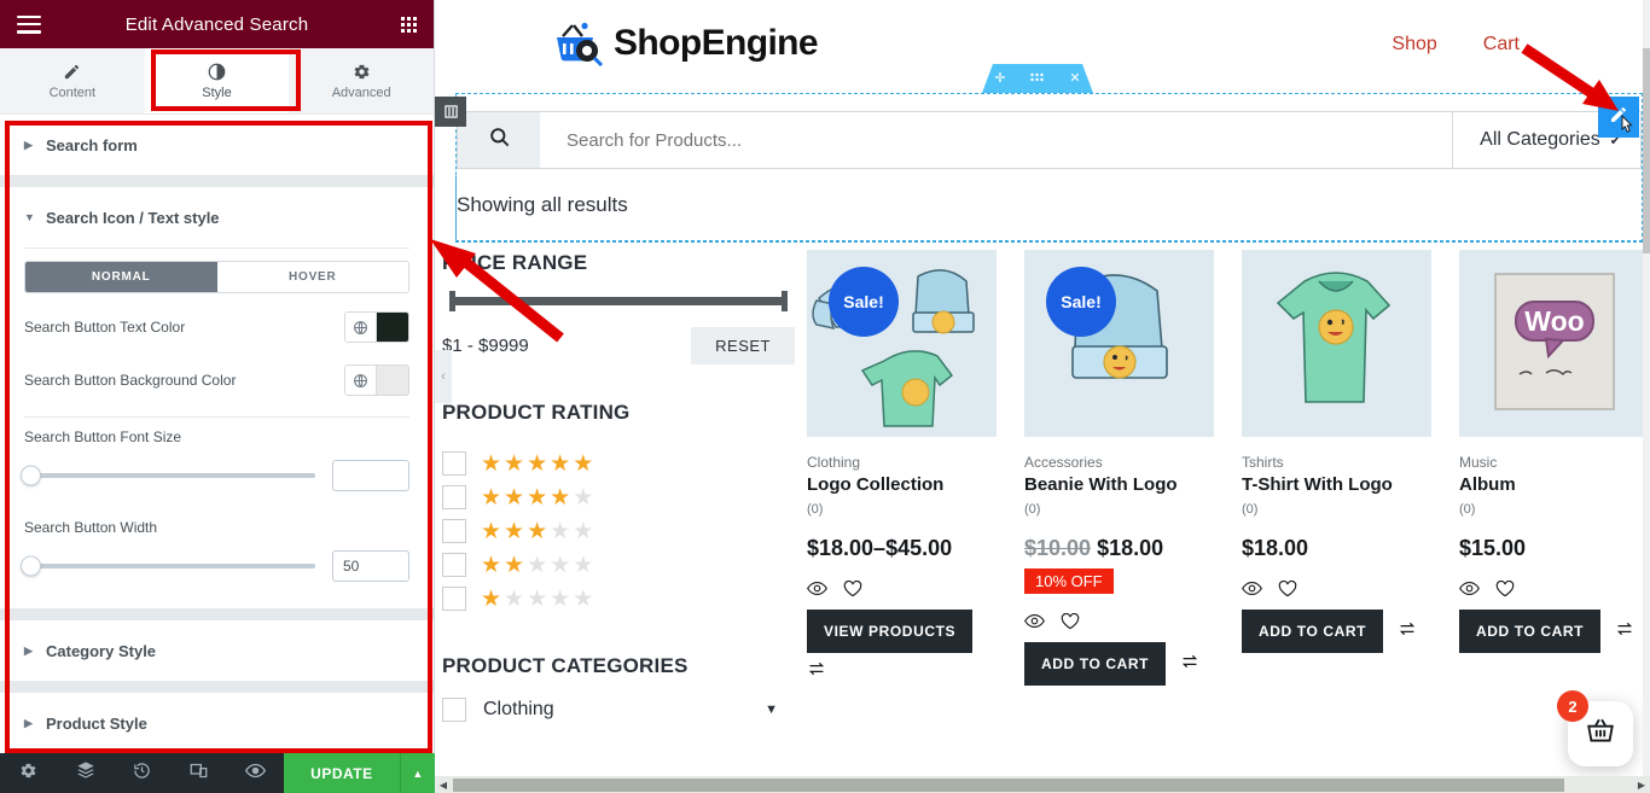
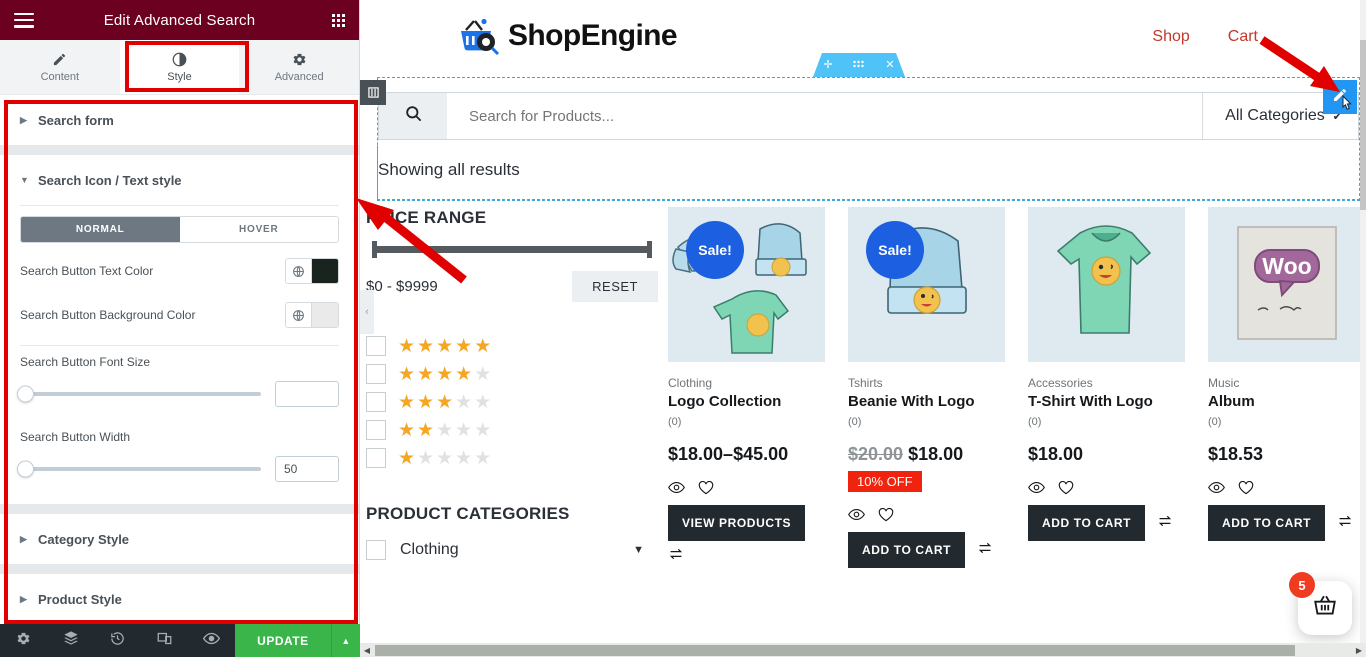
  Edit Advanced Search
  Content
  Style
  Advanced
  ▶
  Search form
  ▼
  Search Icon / Text style
  NORMAL
  HOVER
  Search Button Text Color
  Search Button Background Color
  Search Button Font Size
  Search Button Width
  50
  ▶
  Category Style
  ▶
  Product Style
  UPDATE
  ▲
  ShopEngine
  Shop
  Cart
  ✛
  ✕
  Search for Products...
  All Categories
  ✔
  Showing all results
  ‹
  CE RANGE
- $1 - $9999
+ $0 - $9999
  RESET
- PRODUCT RATING
  ★
  ★
  ★
  ★
  ★
  ★
  ★
  ★
  ★
  ★
  ★
  ★
  ★
  ★
  ★
  ★
  ★
  ★
  ★
  ★
  ★
  ★
  ★
  ★
  ★
  PRODUCT CATEGORIES
  Clothing
  ▼
  Sale!
  Clothing
  Logo Collection
  (0)
  $18.00–$45.00
  VIEW PRODUCTS
  Sale!
- Accessories
+ Tshirts
  Beanie With Logo
  (0)
- $10.00 $18.00
+ $20.00 $18.00
  10% OFF
  ADD TO CART
- Tshirts
+ Accessories
  T-Shirt With Logo
  (0)
  $18.00
  ADD TO CART
  Woo
  Music
  Album
  (0)
- $15.00
+ $18.53
  ADD TO CART
- 2
+ 5
  ◀
  ▶
